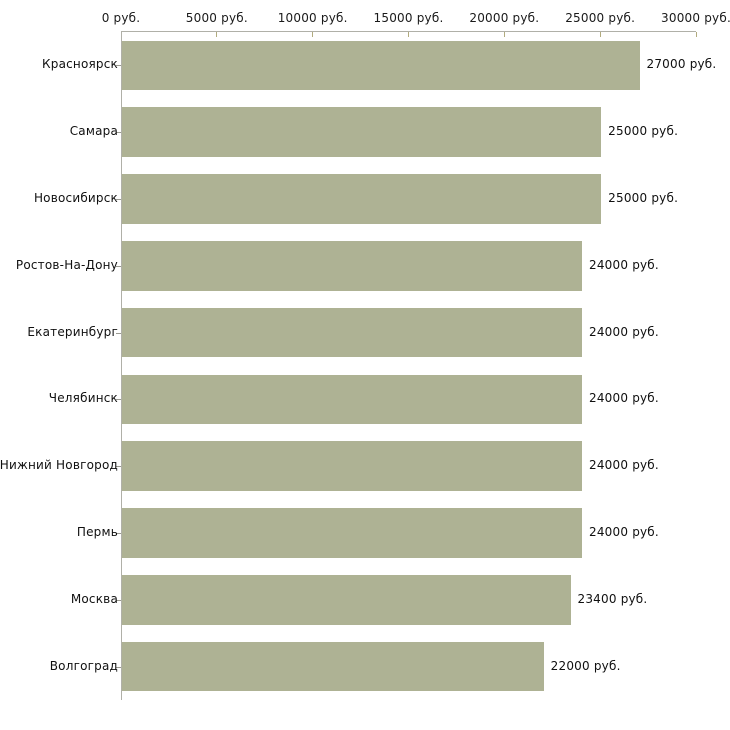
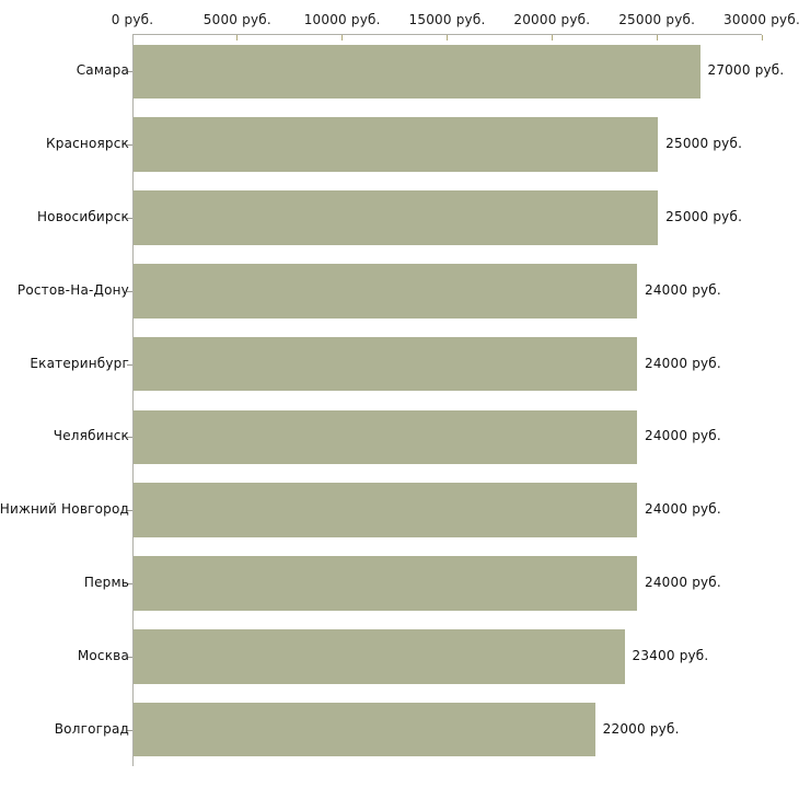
  0 руб.
  5000 руб.
  10000 руб.
  15000 руб.
  20000 руб.
  25000 руб.
  30000 руб.
- Красноярск
+ Самара
  27000 руб.
- Самара
+ Красноярск
  25000 руб.
  Новосибирск
  25000 руб.
  Ростов-На-Дону
  24000 руб.
  Екатеринбург
  24000 руб.
  Челябинск
  24000 руб.
  Нижний Новгород
  24000 руб.
  Пермь
  24000 руб.
  Москва
  23400 руб.
  Волгоград
  22000 руб.
